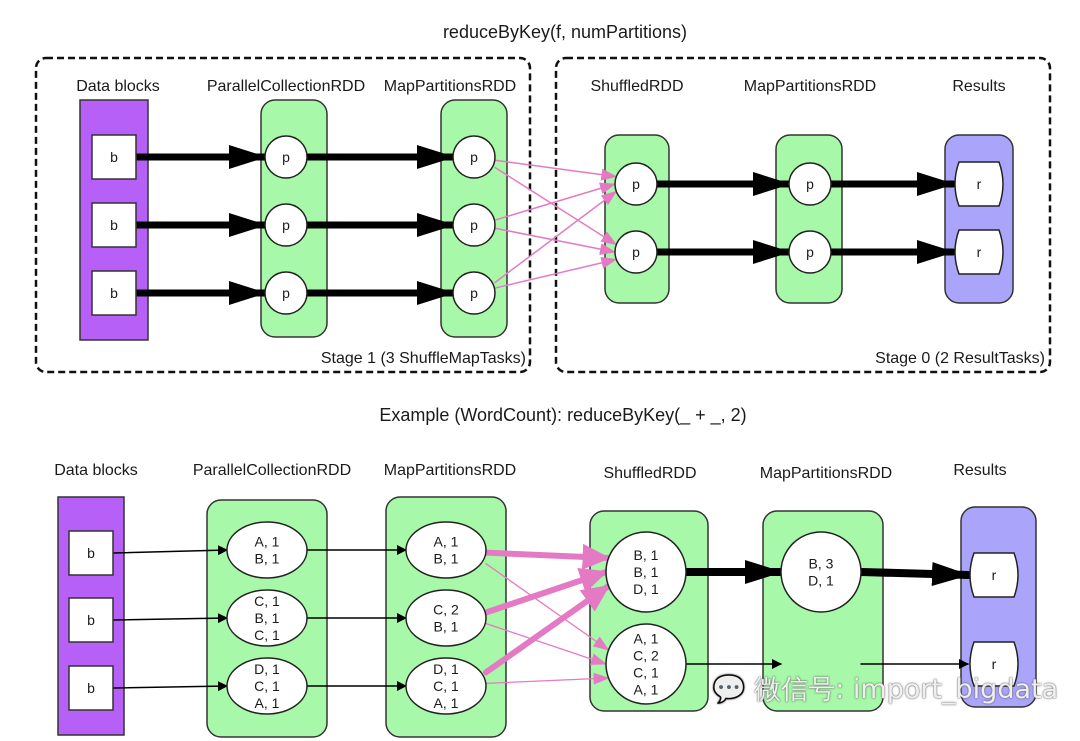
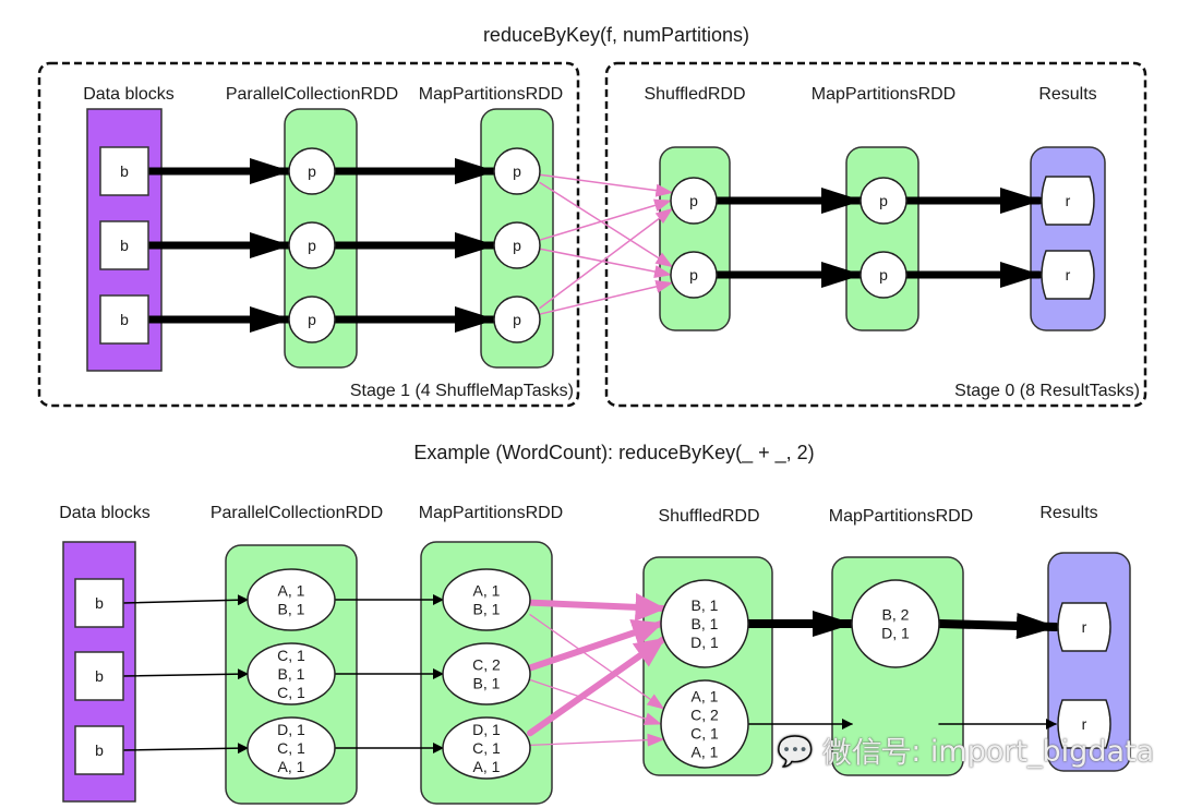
  reduceByKey(f, numPartitions)
- Stage 1 (3 ShuffleMapTasks)
+ Stage 1 (4 ShuffleMapTasks)
- Stage 0 (2 ResultTasks)
+ Stage 0 (8 ResultTasks)
  Data blocks
  ParallelCollectionRDD
  MapPartitionsRDD
  ShuffledRDD
  MapPartitionsRDD
  Results
  b
  b
  b
  p
  p
  p
  p
  p
  p
  p
  p
  p
  p
  r
  r
  Example (WordCount): reduceByKey(_ + _, 2)
  Data blocks
  ParallelCollectionRDD
  MapPartitionsRDD
  ShuffledRDD
  MapPartitionsRDD
  Results
  b
  b
  b
  A, 1
  B, 1
  C, 1
  B, 1
  C, 1
  D, 1
  C, 1
  A, 1
  A, 1
  B, 1
  C, 2
  B, 1
  D, 1
  C, 1
  A, 1
  B, 1
  B, 1
  D, 1
  A, 1
  C, 2
  C, 1
  A, 1
- B, 3
+ B, 2
  D, 1
  r
  r
  💬 微信号: import_bigdata
